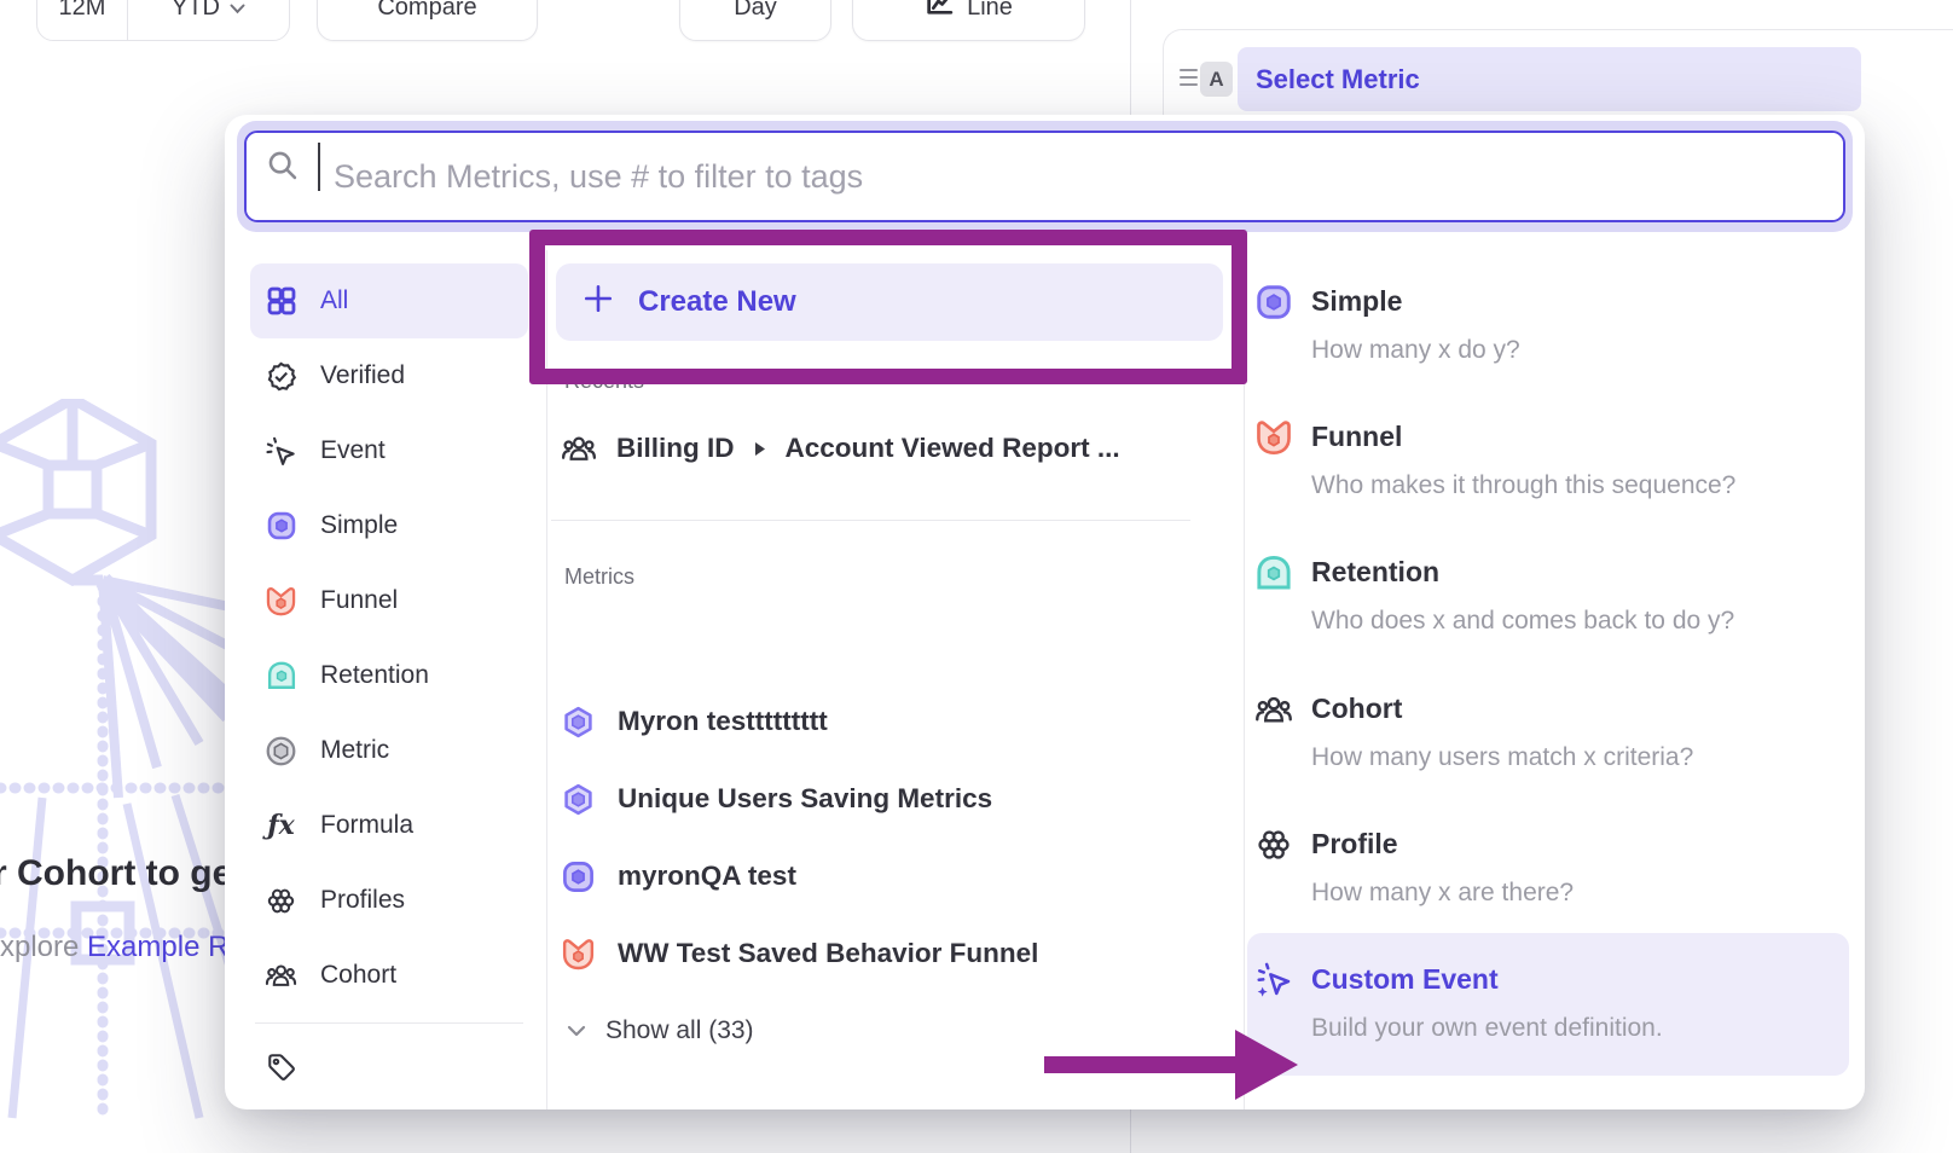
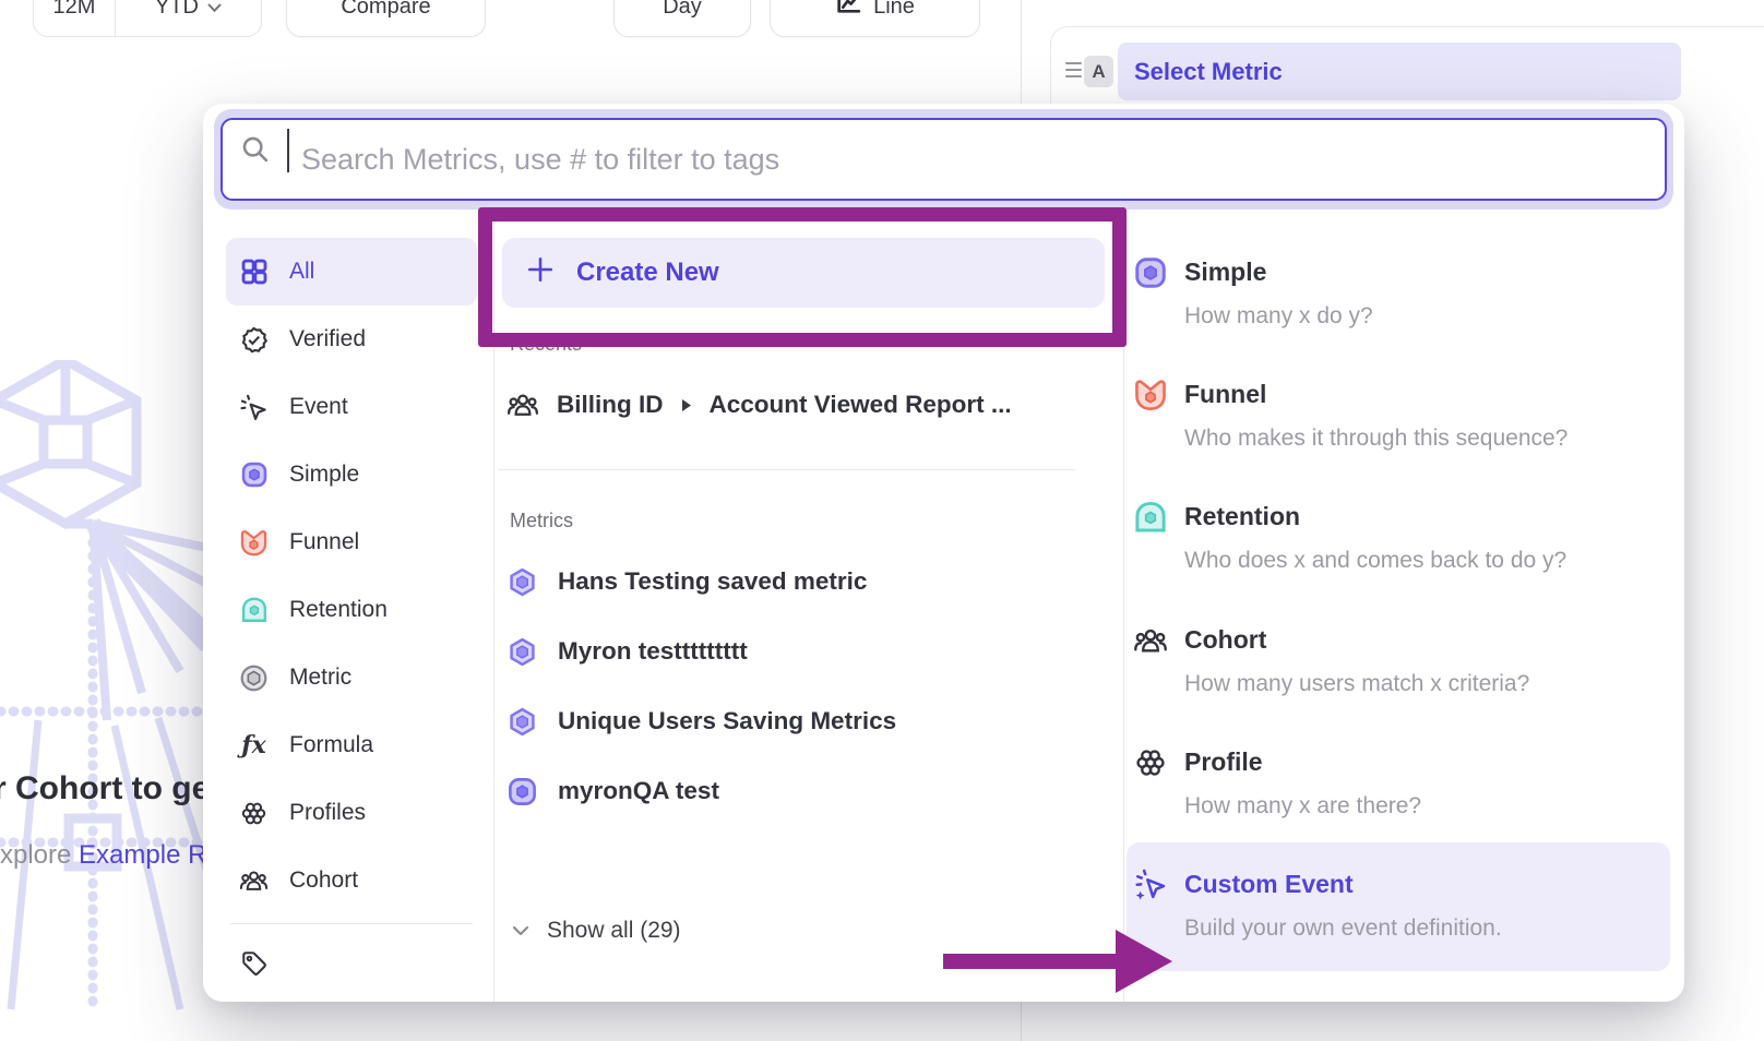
  12M
  YTD
  Compare
  Day
  Line
  A
  Select Metric
  Cohort to ge
  xplore Example R
  Search Metrics, use # to filter to tags
  All
  Verified
  Event
  Simple
  Funnel
  Retention
  Metric
  ƒx
  Formula
  Profiles
  Cohort
  Create New
  Recents
  Billing ID
  Account Viewed Report ...
  Metrics
+ Hans Testing saved metric
  Myron testtttttttt
  Unique Users Saving Metrics
  myronQA test
- WW Test Saved Behavior Funnel
- Show all (33)
+ Show all (29)
  Simple
  How many x do y?
  Funnel
  Who makes it through this sequence?
  Retention
  Who does x and comes back to do y?
  Cohort
  How many users match x criteria?
  Profile
  How many x are there?
  Custom Event
  Build your own event definition.
